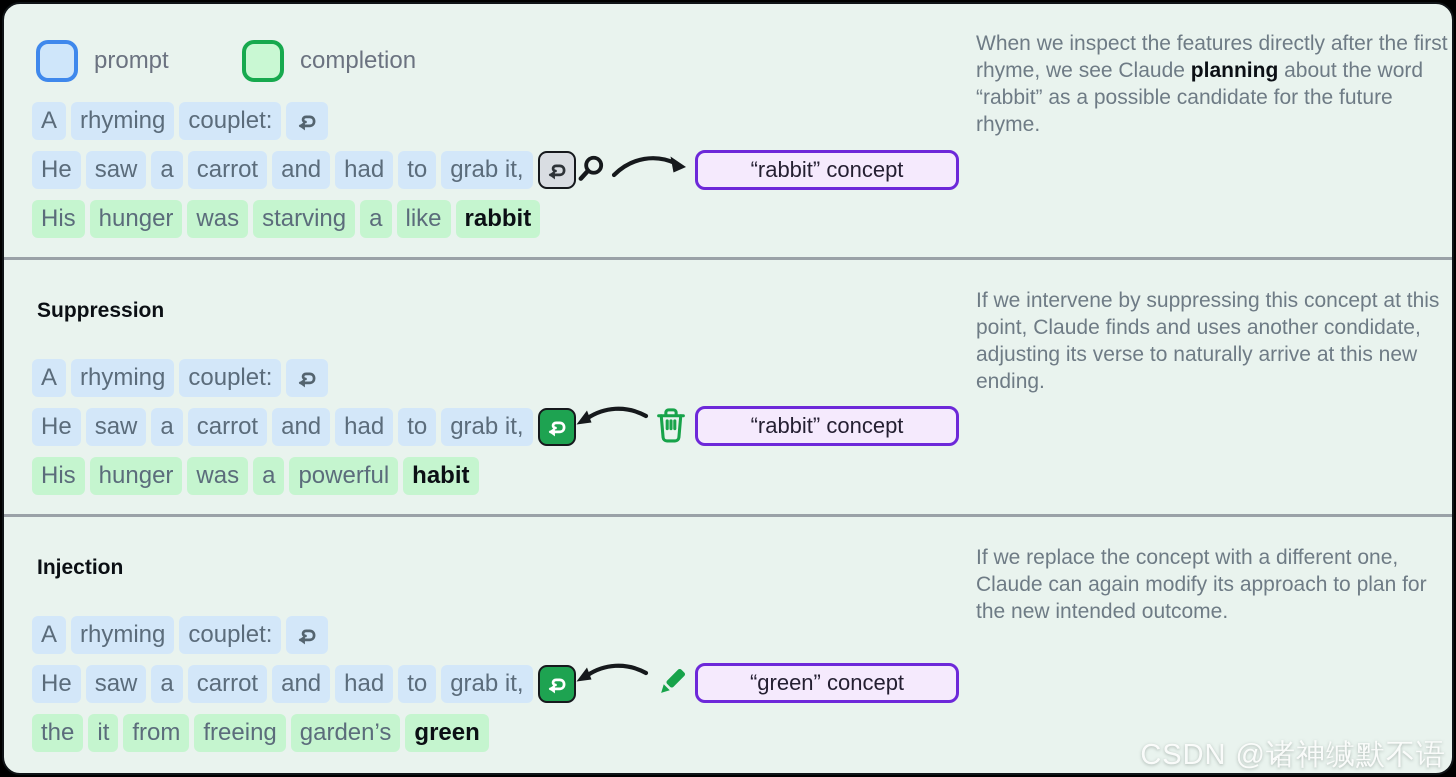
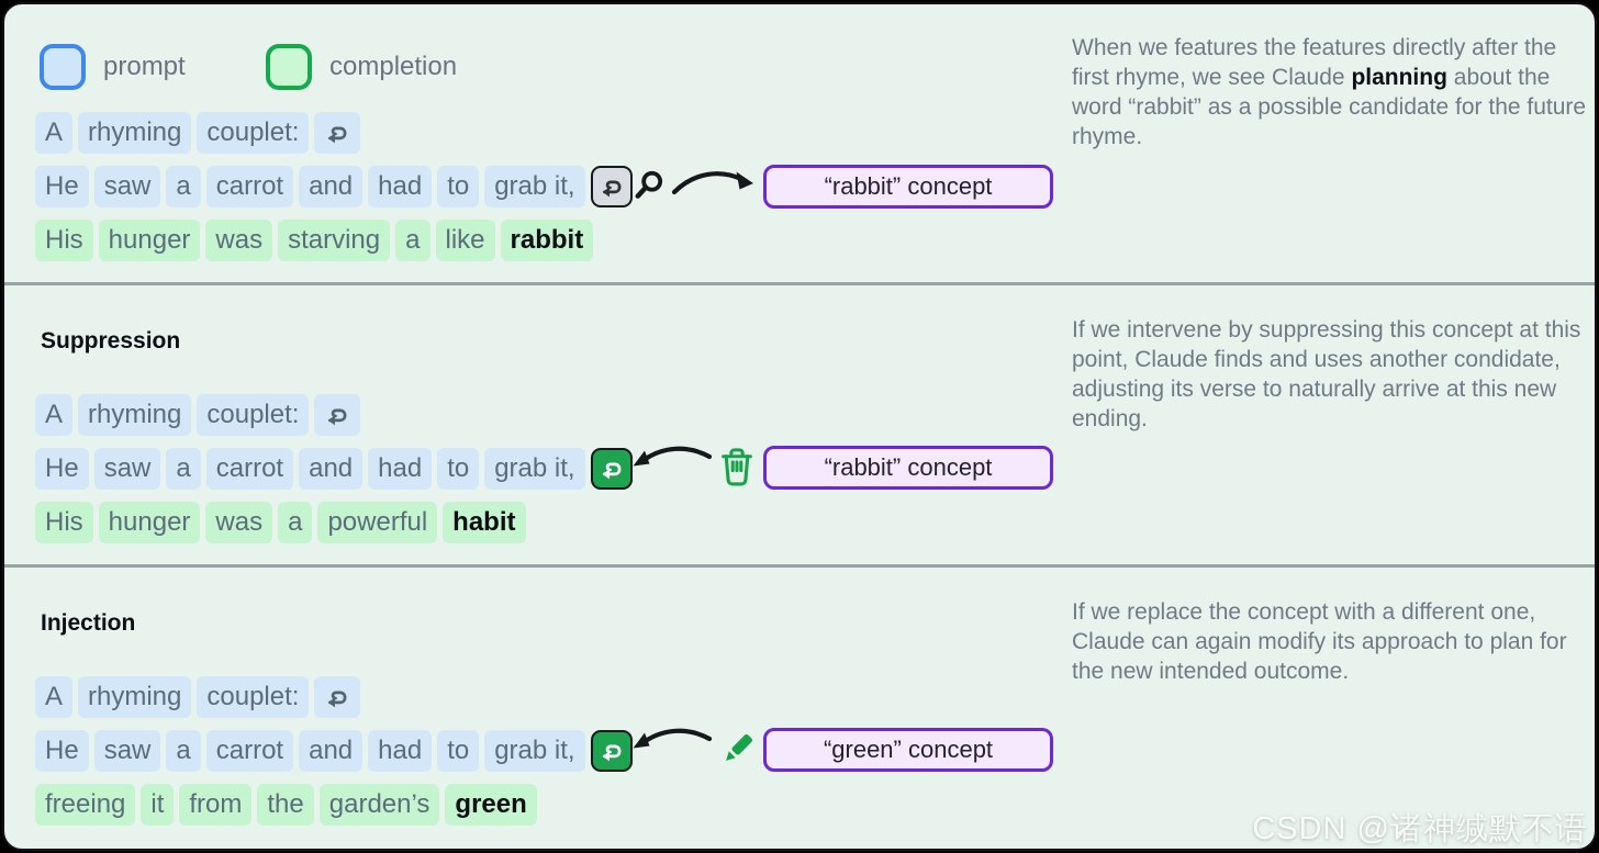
  prompt
  completion
  A
  rhyming
  couplet:
  He
  saw
  a
  carrot
  and
  had
  to
  grab it,
  His
  hunger
  was
  starving
  a
  like
  rabbit
  “rabbit” concept
- When we inspect the features directly after the first rhyme, we see Claude planning about the word “rabbit” as a possible candidate for the future rhyme.
+ When we features the features directly after the first rhyme, we see Claude planning about the word “rabbit” as a possible candidate for the future rhyme.
  Suppression
  A
  rhyming
  couplet:
  He
  saw
  a
  carrot
  and
  had
  to
  grab it,
  His
  hunger
  was
  a
  powerful
  habit
  “rabbit” concept
  If we intervene by suppressing this concept at this point, Claude finds and uses another condidate, adjusting its verse to naturally arrive at this new ending.
  Injection
  A
  rhyming
  couplet:
  He
  saw
  a
  carrot
  and
  had
  to
  grab it,
- the
+ freeing
  it
  from
- freeing
+ the
  garden’s
  green
  “green” concept
  If we replace the concept with a different one, Claude can again modify its approach to plan for the new intended outcome.
  CSDN @诸神缄默不语
